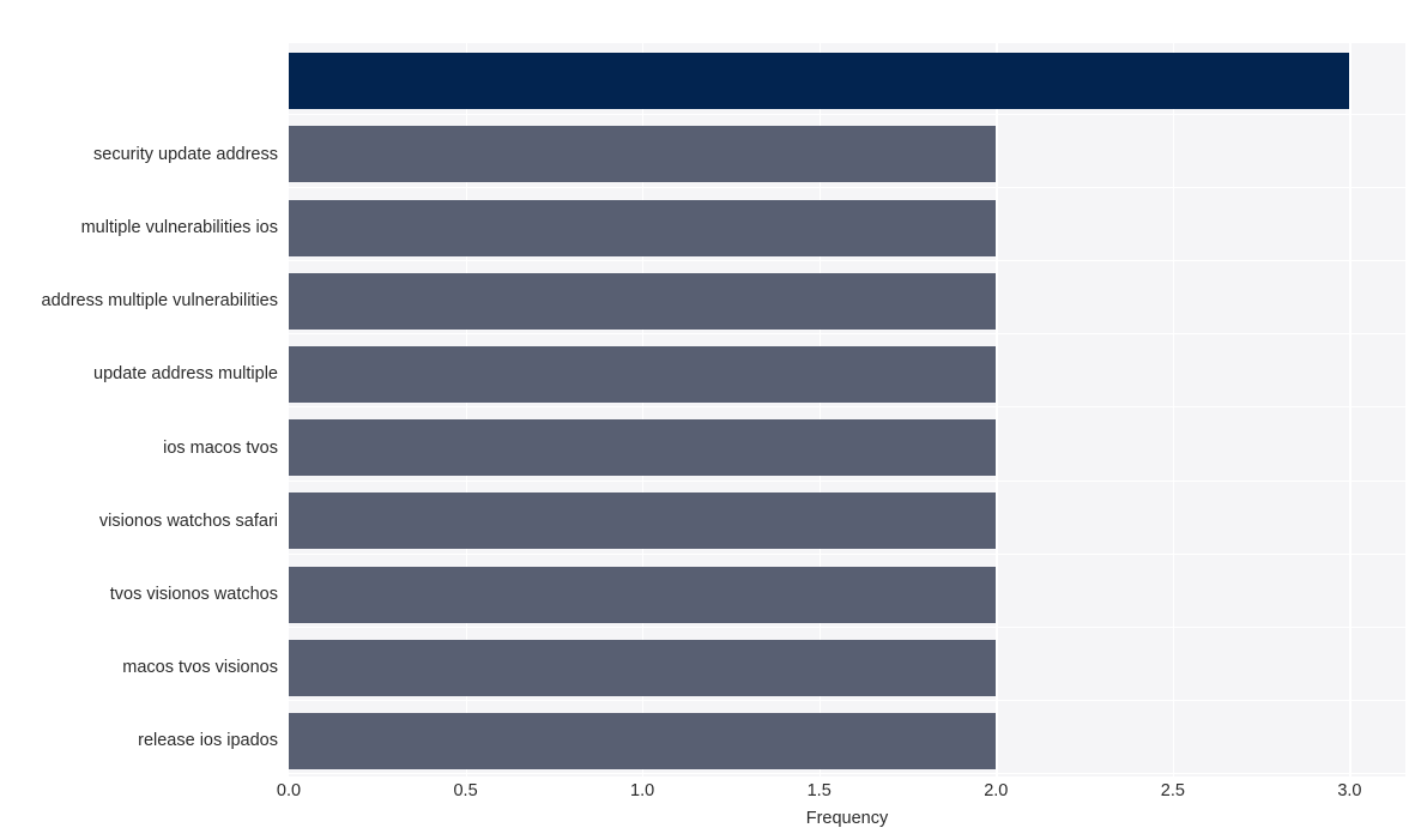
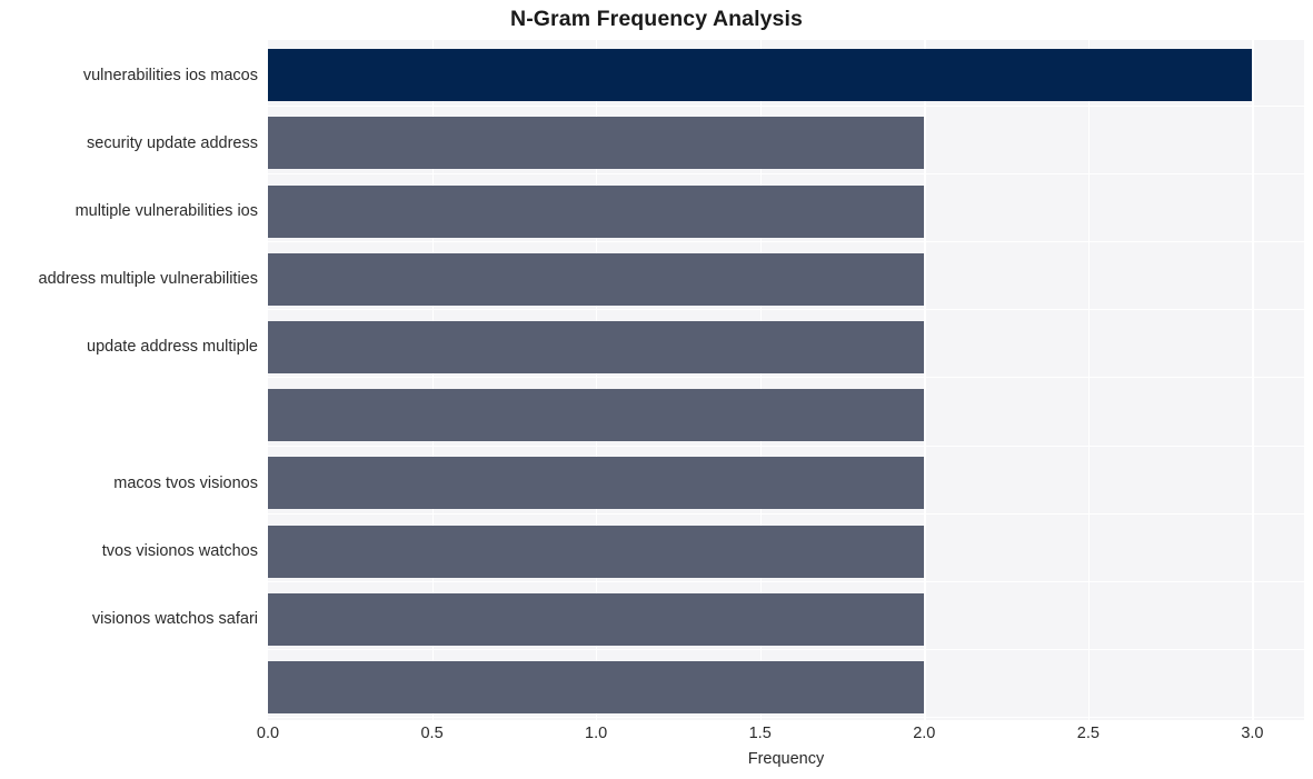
+ N-Gram Frequency Analysis
+ vulnerabilities ios macos
  security update address
  multiple vulnerabilities ios
  address multiple vulnerabilities
  update address multiple
- ios macos tvos
- visionos watchos safari
+ macos tvos visionos
  tvos visionos watchos
- macos tvos visionos
+ visionos watchos safari
- release ios ipados
  0.0
  0.5
  1.0
  1.5
  2.0
  2.5
  3.0
  Frequency
